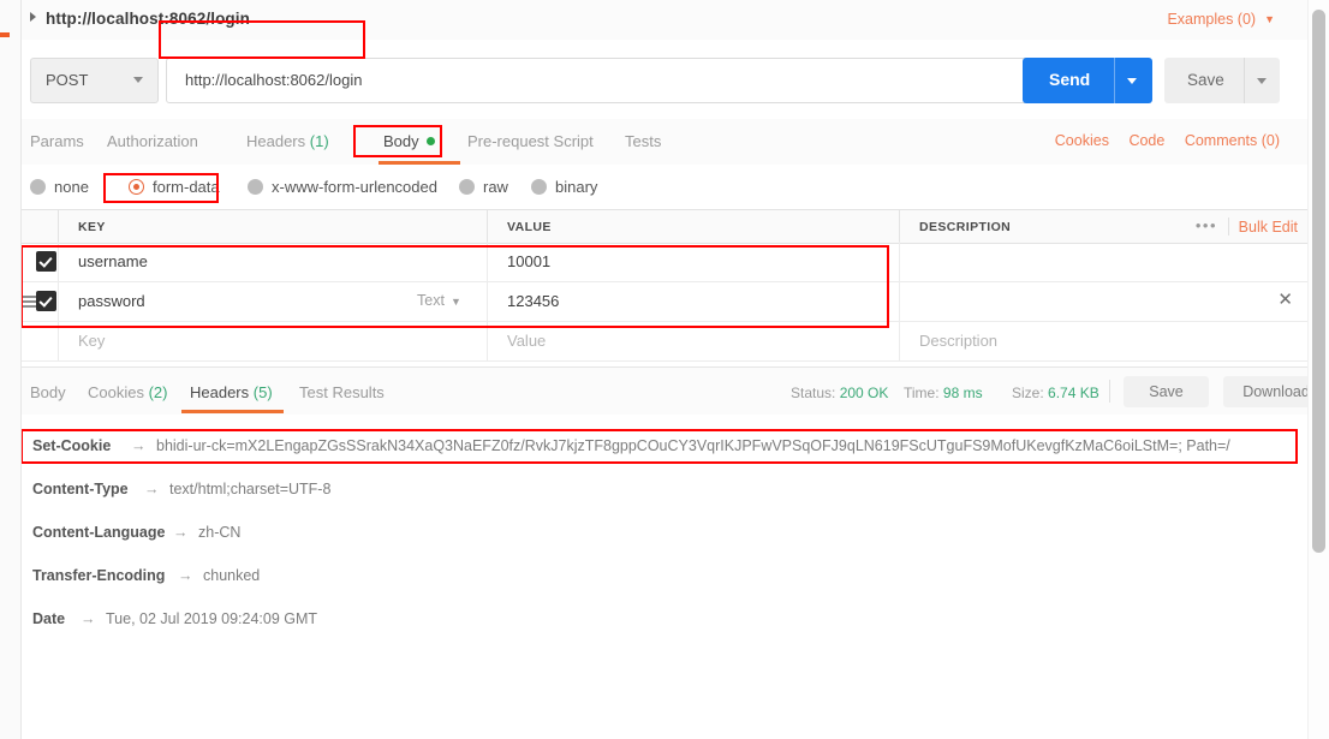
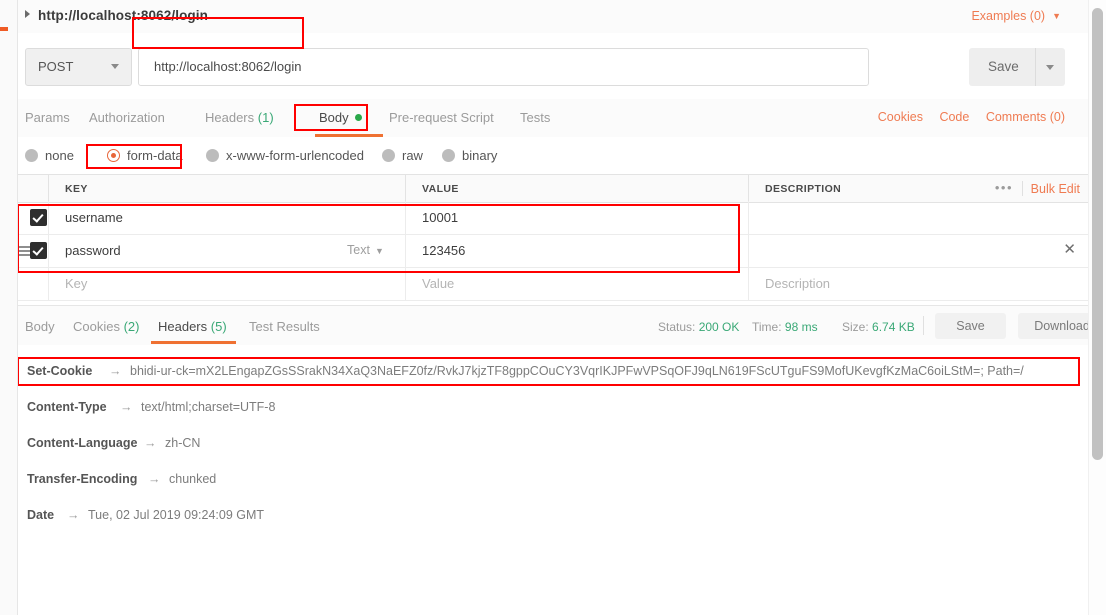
  http://localhost:8062/login
  Examples (0) ▼
  POST
  http://localhost:8062/login
- Send
  Save
  Params
  Authorization
  Headers (1)
  Body
  Pre-request Script
  Tests
  Cookies Code Comments (0)
  none
  form-data
  x-www-form-urlencoded
  raw
  binary
  KEY
  VALUE
  DESCRIPTION
  •••
  Bulk Edit
  username
  10001
  password
  Text ▼
  123456
  ✕
  Key
  Value
  Description
  Body
  Cookies (2)
  Headers (5)
  Test Results
  Status: 200 OK
  Time: 98 ms
  Size: 6.74 KB
  Save
  Download
  Set-Cookie
  →
  bhidi-ur-ck=mX2LEngapZGsSSrakN34XaQ3NaEFZ0fz/RvkJ7kjzTF8gppCOuCY3VqrIKJPFwVPSqOFJ9qLN619FScUTguFS9MofUKevgfKzMaC6oiLStM=; Path=/
  Content-Type
  →
  text/html;charset=UTF-8
  Content-Language
  →
  zh-CN
  Transfer-Encoding
  →
  chunked
  Date
  →
  Tue, 02 Jul 2019 09:24:09 GMT
